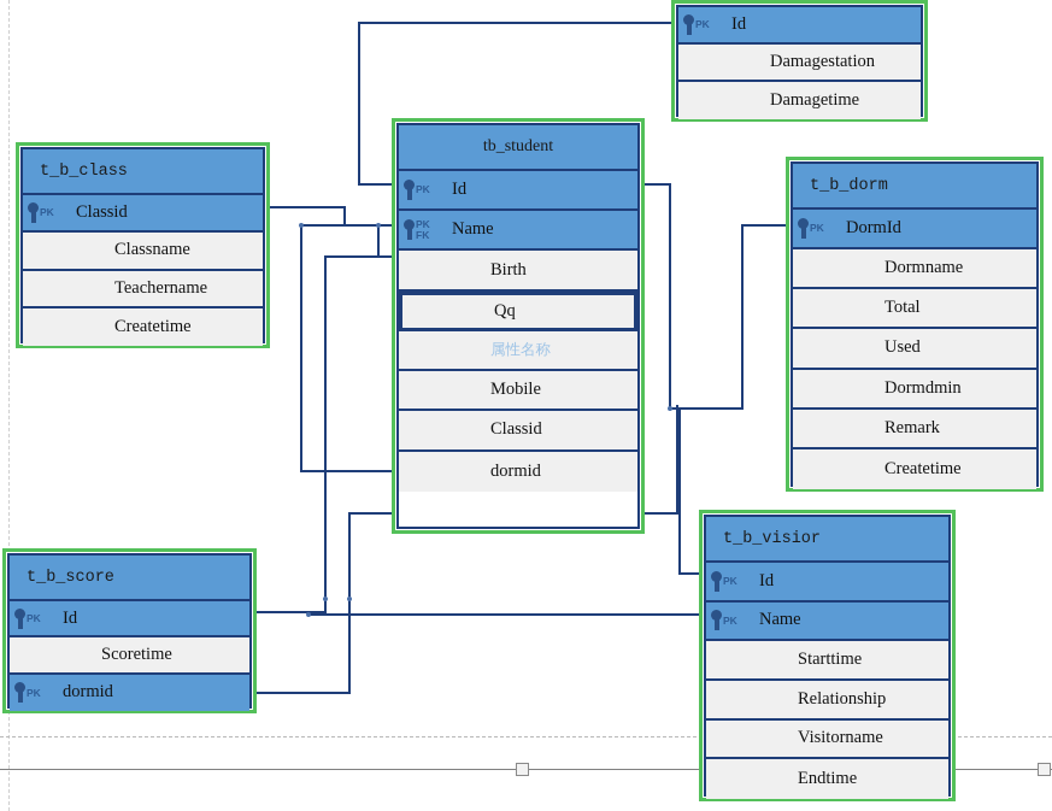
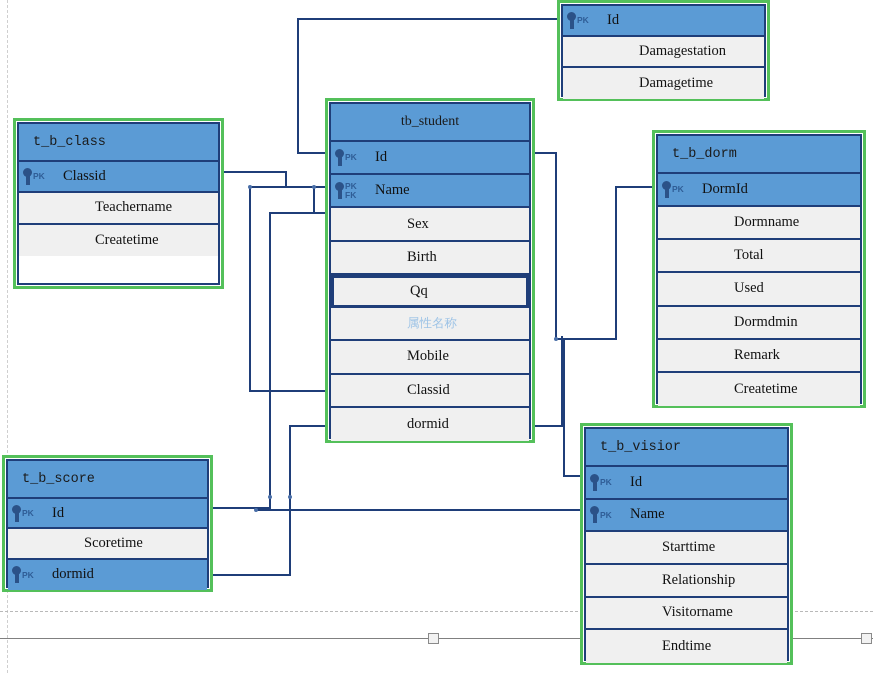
  PK
  Id
  Damagestation
  Damagetime
  tb_student
  PK
  Id
  PK
  FK
  Name
+ Sex
  Birth
  Qq
  属性名称
  Mobile
  Classid
  dormid
  t_b_class
  PK
  Classid
- Classname
  Teachername
  Createtime
  t_b_dorm
  PK
  DormId
  Dormname
  Total
  Used
  Dormdmin
  Remark
  Createtime
  t_b_score
  PK
  Id
  Scoretime
  PK
  dormid
  t_b_visior
  PK
  Id
  PK
  Name
  Starttime
  Relationship
  Visitorname
  Endtime
